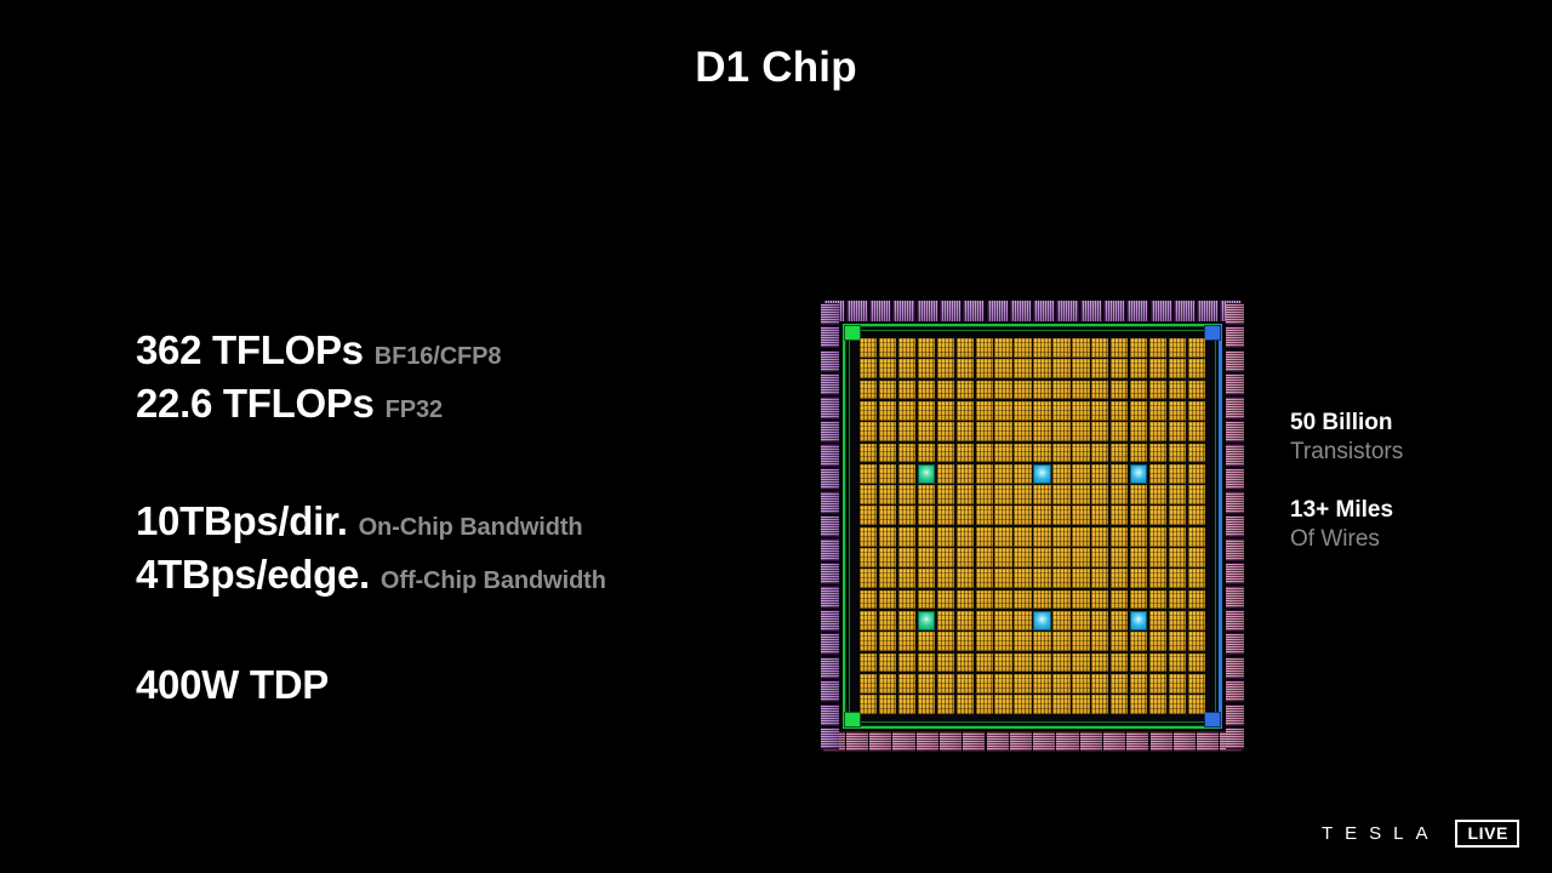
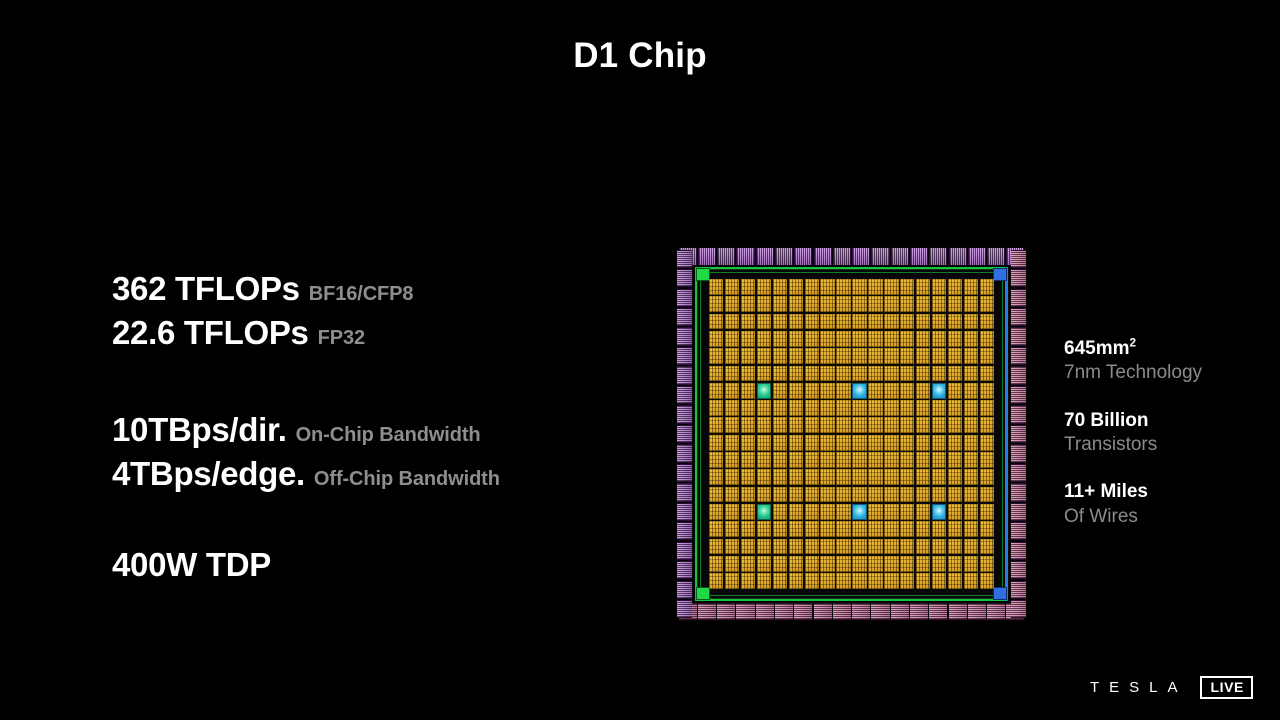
  D1 Chip
  362 TFLOPs BF16/CFP8
  22.6 TFLOPs FP32
  10TBps/dir. On-Chip Bandwidth
  4TBps/edge. Off-Chip Bandwidth
  400W TDP
+ 645mm2
+ 7nm Technology
- 50 Billion
+ 70 Billion
  Transistors
- 13+ Miles
+ 11+ Miles
  Of Wires
  TESLA
  LIVE
